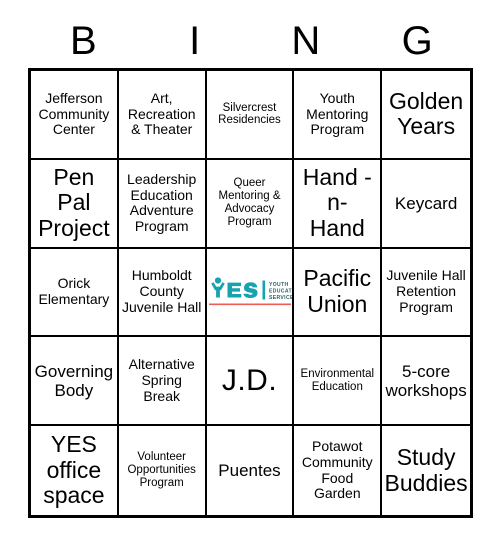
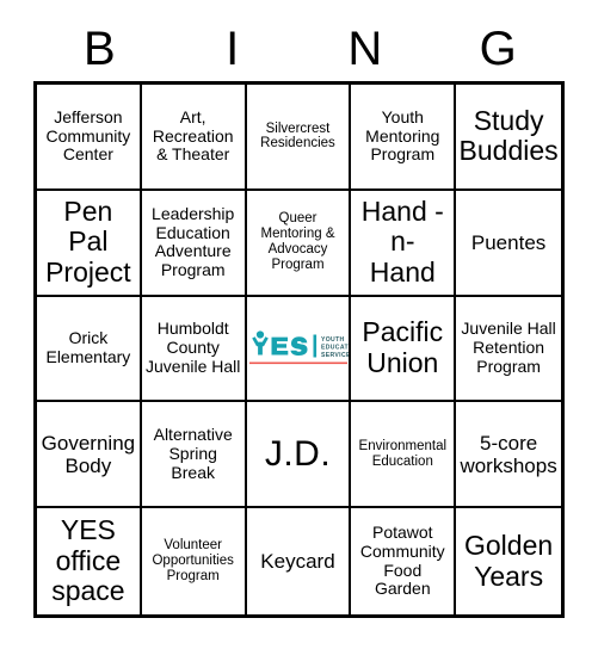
  B
  I
  N
  G
  Jefferson Community Center
  Art, Recreation & Theater
  Silvercrest Residencies
  Youth Mentoring Program
- Golden Years
+ Study Buddies
  Pen Pal Project
  Leadership Education Adventure Program
  Queer Mentoring & Advocacy Program
  Hand -n- Hand
- Keycard
+ Puentes
  Orick Elementary
  Humboldt County Juvenile Hall
  Pacific Union
  Juvenile Hall Retention Program
  Governing Body
  Alternative Spring Break
  J.D.
  Environmental Education
  5-core workshops
  YES office space
  Volunteer Opportunities Program
- Puentes
+ Keycard
  Potawot Community Food Garden
- Study Buddies
+ Golden Years
